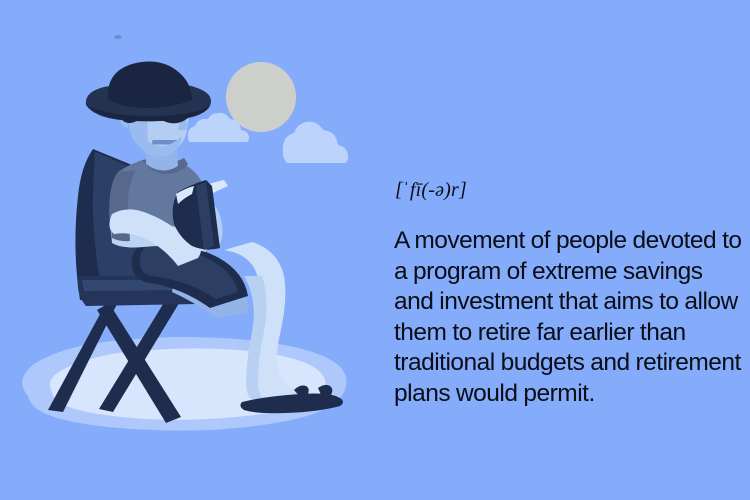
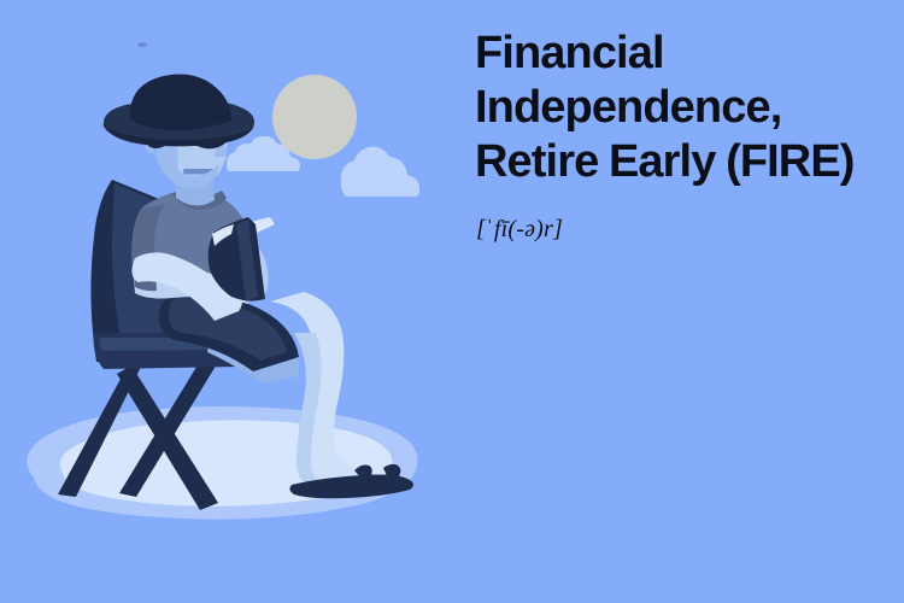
+ Financial Independence, Retire Early (FIRE)
  [ˈfī(-ə)r]
- A movement of people devoted to a program of extreme savings and investment that aims to allow them to retire far earlier than traditional budgets and retirement plans would permit.
